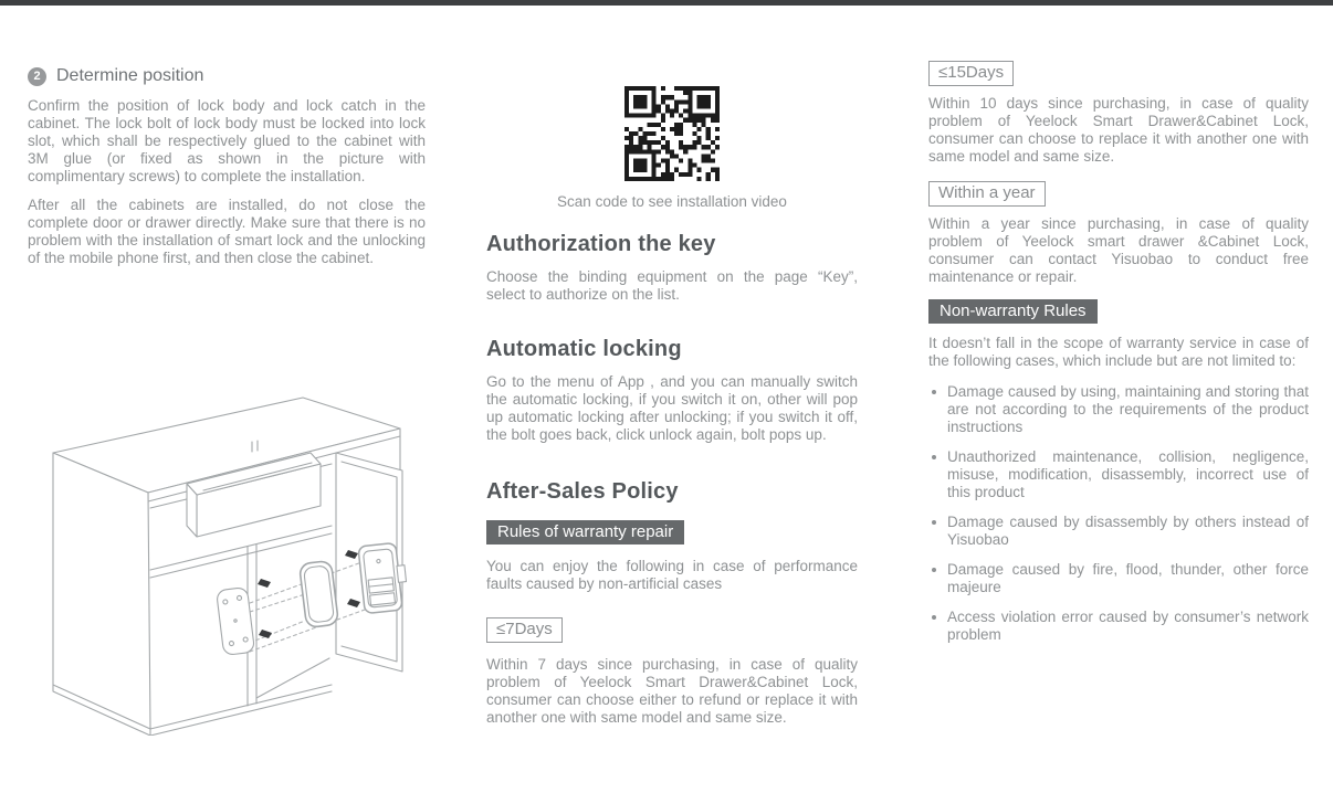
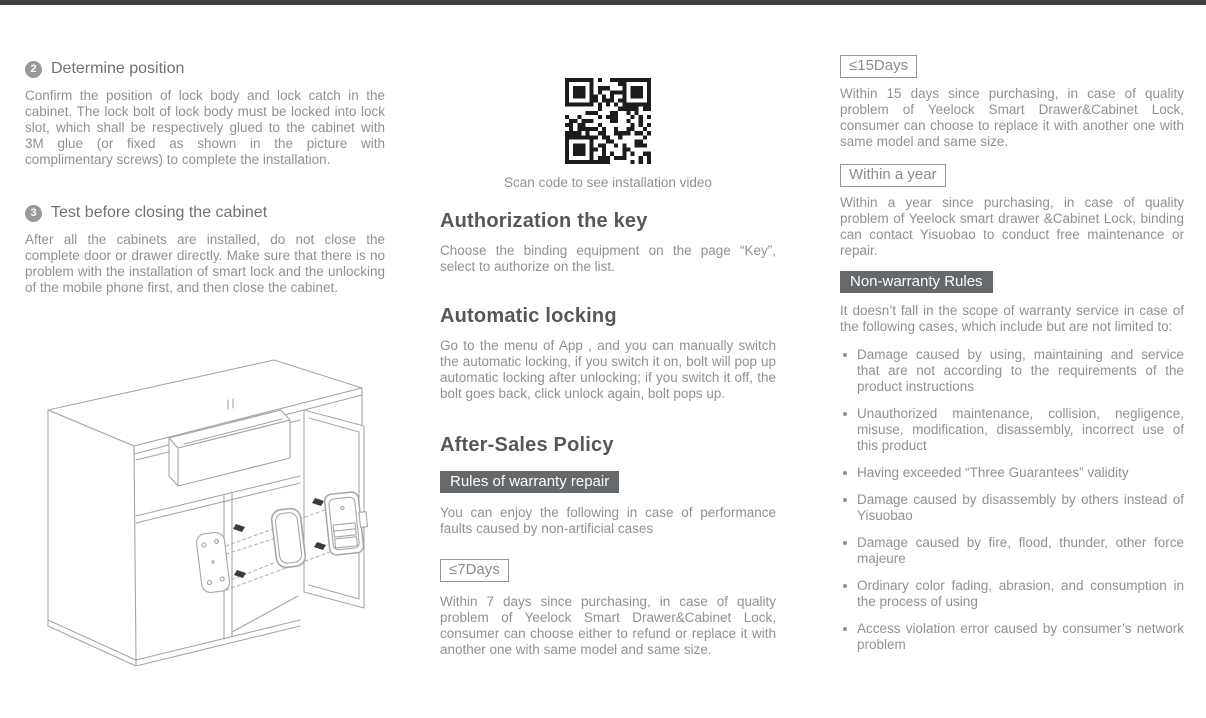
  2
  Determine position
  Confirm the position of lock body and lock catch in the cabinet. The lock bolt of lock body must be locked into lock slot, which shall be respectively glued to the cabinet with 3M glue (or fixed as shown in the picture with complimentary screws) to complete the installation.
+ 3
+ Test before closing the cabinet
  After all the cabinets are installed, do not close the complete door or drawer directly. Make sure that there is no problem with the installation of smart lock and the unlocking of the mobile phone first, and then close the cabinet.
  Scan code to see installation video
  Authorization the key
  Choose the binding equipment on the page “Key”, select to authorize on the list.
  Automatic locking
- Go to the menu of App , and you can manually switch the automatic locking, if you switch it on, other will pop up automatic locking after unlocking; if you switch it off, the bolt goes back, click unlock again, bolt pops up.
+ Go to the menu of App , and you can manually switch the automatic locking, if you switch it on, bolt will pop up automatic locking after unlocking; if you switch it off, the bolt goes back, click unlock again, bolt pops up.
  After-Sales Policy
  Rules of warranty repair
  You can enjoy the following in case of performance faults caused by non-artificial cases
  ≤7Days
  Within 7 days since purchasing, in case of quality problem of Yeelock Smart Drawer&Cabinet Lock, consumer can choose either to refund or replace it with another one with same model and same size.
  ≤15Days
- Within 10 days since purchasing, in case of quality problem of Yeelock Smart Drawer&Cabinet Lock, consumer can choose to replace it with another one with same model and same size.
+ Within 15 days since purchasing, in case of quality problem of Yeelock Smart Drawer&Cabinet Lock, consumer can choose to replace it with another one with same model and same size.
  Within a year
- Within a year since purchasing, in case of quality problem of Yeelock smart drawer &Cabinet Lock, consumer can contact Yisuobao to conduct free maintenance or repair.
+ Within a year since purchasing, in case of quality problem of Yeelock smart drawer &Cabinet Lock, binding can contact Yisuobao to conduct free maintenance or repair.
  Non-warranty Rules
  It doesn’t fall in the scope of warranty service in case of the following cases, which include but are not limited to:
- Damage caused by using, maintaining and storing that are not according to the requirements of the product instructions
+ Damage caused by using, maintaining and service that are not according to the requirements of the product instructions
  Unauthorized maintenance, collision, negligence, misuse, modification, disassembly, incorrect use of this product
+ Having exceeded “Three Guarantees” validity
  Damage caused by disassembly by others instead of Yisuobao
  Damage caused by fire, flood, thunder, other force majeure
+ Ordinary color fading, abrasion, and consumption in the process of using
  Access violation error caused by consumer’s network problem
